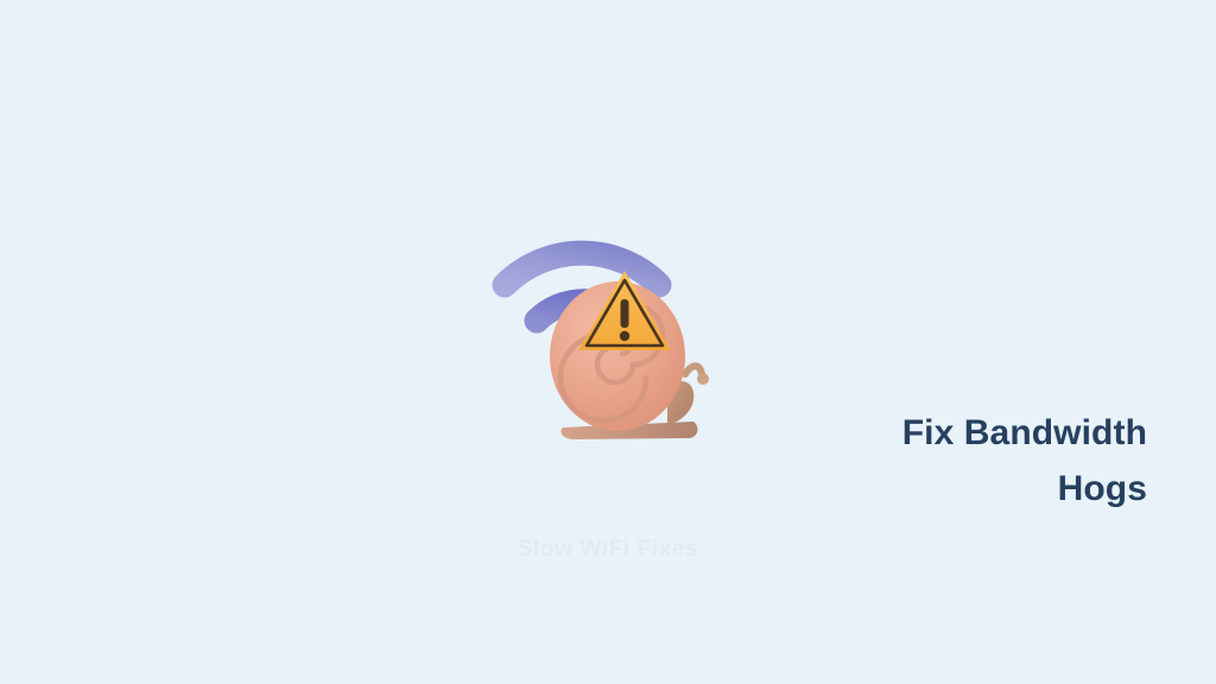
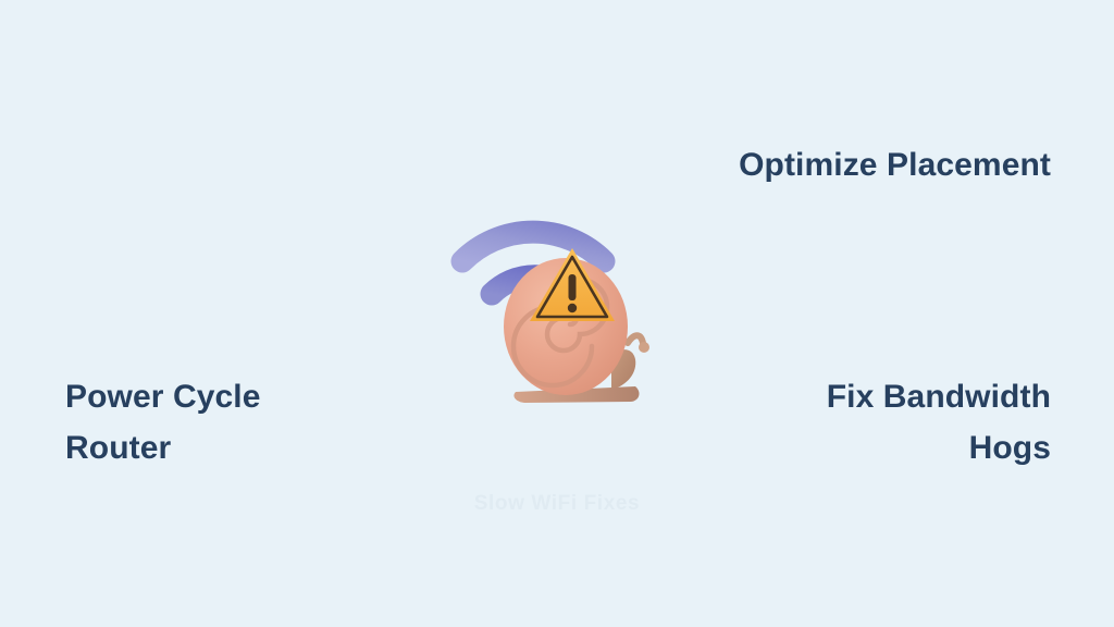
+ Optimize Placement
+ Power Cycle
+ Router
  Fix Bandwidth
  Hogs
